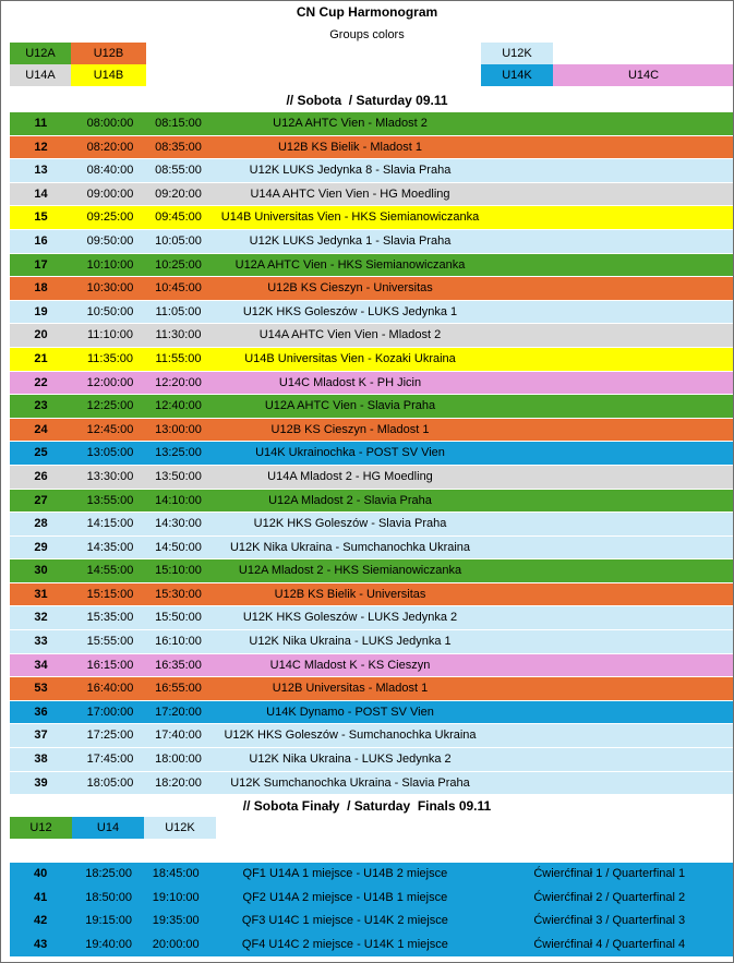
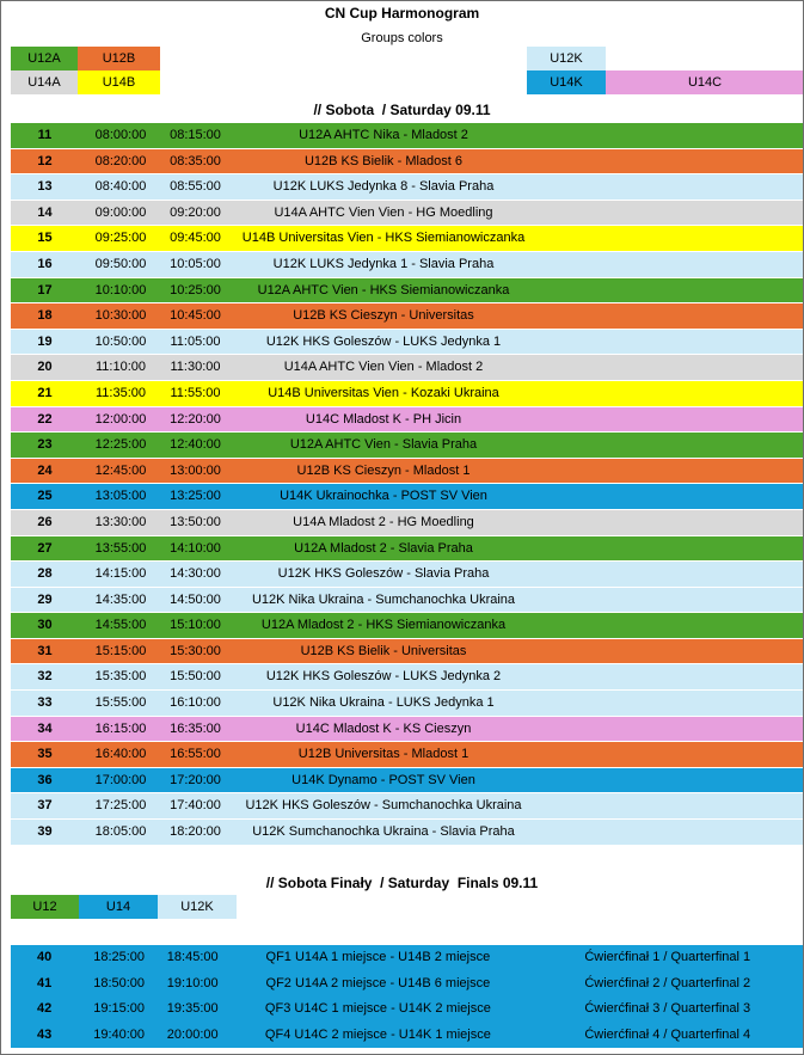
  CN Cup Harmonogram
  Groups colors
  U12A
  U12B
  U14A
  U14B
  U12K
  U14K
  U14C
  // Sobota / Saturday 09.11
  11
  08:00:00
  08:15:00
- U12A AHTC Vien - Mladost 2
+ U12A AHTC Nika - Mladost 2
  12
  08:20:00
  08:35:00
- U12B KS Bielik - Mladost 1
+ U12B KS Bielik - Mladost 6
  13
  08:40:00
  08:55:00
  U12K LUKS Jedynka 8 - Slavia Praha
  14
  09:00:00
  09:20:00
  U14A AHTC Vien Vien - HG Moedling
  15
  09:25:00
  09:45:00
  U14B Universitas Vien - HKS Siemianowiczanka
  16
  09:50:00
  10:05:00
  U12K LUKS Jedynka 1 - Slavia Praha
  17
  10:10:00
  10:25:00
  U12A AHTC Vien - HKS Siemianowiczanka
  18
  10:30:00
  10:45:00
  U12B KS Cieszyn - Universitas
  19
  10:50:00
  11:05:00
  U12K HKS Goleszów - LUKS Jedynka 1
  20
  11:10:00
  11:30:00
  U14A AHTC Vien Vien - Mladost 2
  21
  11:35:00
  11:55:00
  U14B Universitas Vien - Kozaki Ukraina
  22
  12:00:00
  12:20:00
  U14C Mladost K - PH Jicin
  23
  12:25:00
  12:40:00
  U12A AHTC Vien - Slavia Praha
  24
  12:45:00
  13:00:00
  U12B KS Cieszyn - Mladost 1
  25
  13:05:00
  13:25:00
  U14K Ukrainochka - POST SV Vien
  26
  13:30:00
  13:50:00
  U14A Mladost 2 - HG Moedling
  27
  13:55:00
  14:10:00
  U12A Mladost 2 - Slavia Praha
  28
  14:15:00
  14:30:00
  U12K HKS Goleszów - Slavia Praha
  29
  14:35:00
  14:50:00
  U12K Nika Ukraina - Sumchanochka Ukraina
  30
  14:55:00
  15:10:00
  U12A Mladost 2 - HKS Siemianowiczanka
  31
  15:15:00
  15:30:00
  U12B KS Bielik - Universitas
  32
  15:35:00
  15:50:00
  U12K HKS Goleszów - LUKS Jedynka 2
  33
  15:55:00
  16:10:00
  U12K Nika Ukraina - LUKS Jedynka 1
  34
  16:15:00
  16:35:00
  U14C Mladost K - KS Cieszyn
- 53
+ 35
  16:40:00
  16:55:00
  U12B Universitas - Mladost 1
  36
  17:00:00
  17:20:00
  U14K Dynamo - POST SV Vien
  37
  17:25:00
  17:40:00
  U12K HKS Goleszów - Sumchanochka Ukraina
- 38
- 17:45:00
- 18:00:00
- U12K Nika Ukraina - LUKS Jedynka 2
  39
  18:05:00
  18:20:00
  U12K Sumchanochka Ukraina - Slavia Praha
  // Sobota Finały / Saturday Finals 09.11
  U12
  U14
  U12K
  40
  18:25:00
  18:45:00
  QF1 U14A 1 miejsce - U14B 2 miejsce
  Ćwierćfinał 1 / Quarterfinal 1
  41
  18:50:00
  19:10:00
- QF2 U14A 2 miejsce - U14B 1 miejsce
+ QF2 U14A 2 miejsce - U14B 6 miejsce
  Ćwierćfinał 2 / Quarterfinal 2
  42
  19:15:00
  19:35:00
  QF3 U14C 1 miejsce - U14K 2 miejsce
  Ćwierćfinał 3 / Quarterfinal 3
  43
  19:40:00
  20:00:00
  QF4 U14C 2 miejsce - U14K 1 miejsce
  Ćwierćfinał 4 / Quarterfinal 4
